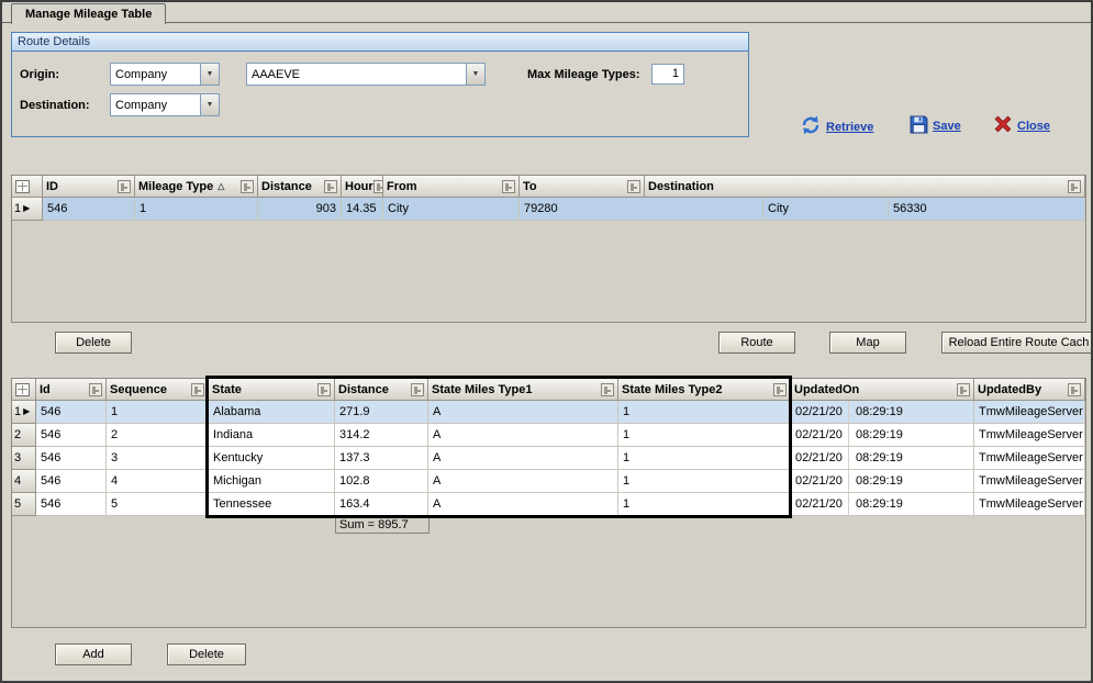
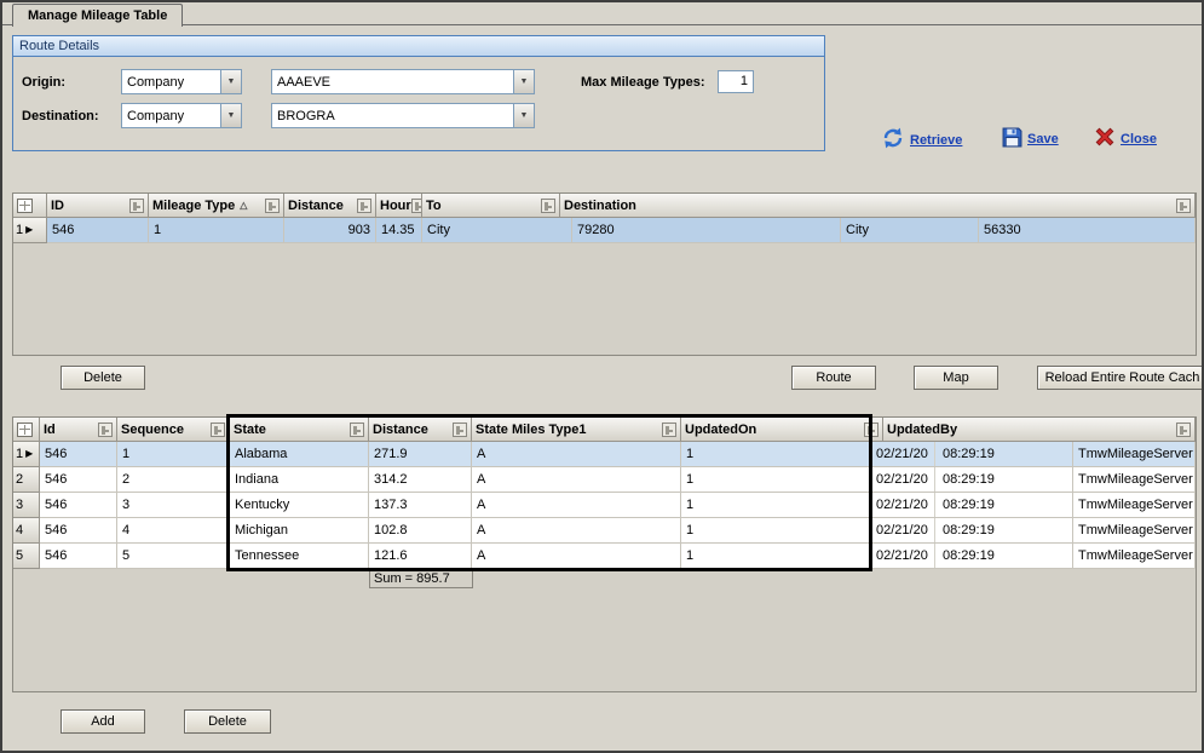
  Manage Mileage Table
  Route Details
  Origin:
  Company
  AAAEVE
  Max Mileage Types:
  1
  Destination:
  Company
+ BROGRA
  Retrieve
  Save
  Close
  ID
  Mileage Type
  △
  Distance
  Hour
- From
  To
  Destination
  1
  ▶
  546
  1
  903
  14.35
  City
  79280
  City
  56330
  Delete
  Route
  Map
  Reload Entire Route Cach
  Id
  Sequence
  State
  Distance
  State Miles Type1
- State Miles Type2
  UpdatedOn
  UpdatedBy
  1
  ▶
  546
  1
  Alabama
  271.9
  A
  1
  02/21/20
  08:29:19
  TmwMileageServer
  2
  546
  2
  Indiana
  314.2
  A
  1
  02/21/20
  08:29:19
  TmwMileageServer
  3
  546
  3
  Kentucky
  137.3
  A
  1
  02/21/20
  08:29:19
  TmwMileageServer
  4
  546
  4
  Michigan
  102.8
  A
  1
  02/21/20
  08:29:19
  TmwMileageServer
  5
  546
  5
  Tennessee
- 163.4
+ 121.6
  A
  1
  02/21/20
  08:29:19
  TmwMileageServer
  Sum = 895.7
  Add
  Delete
